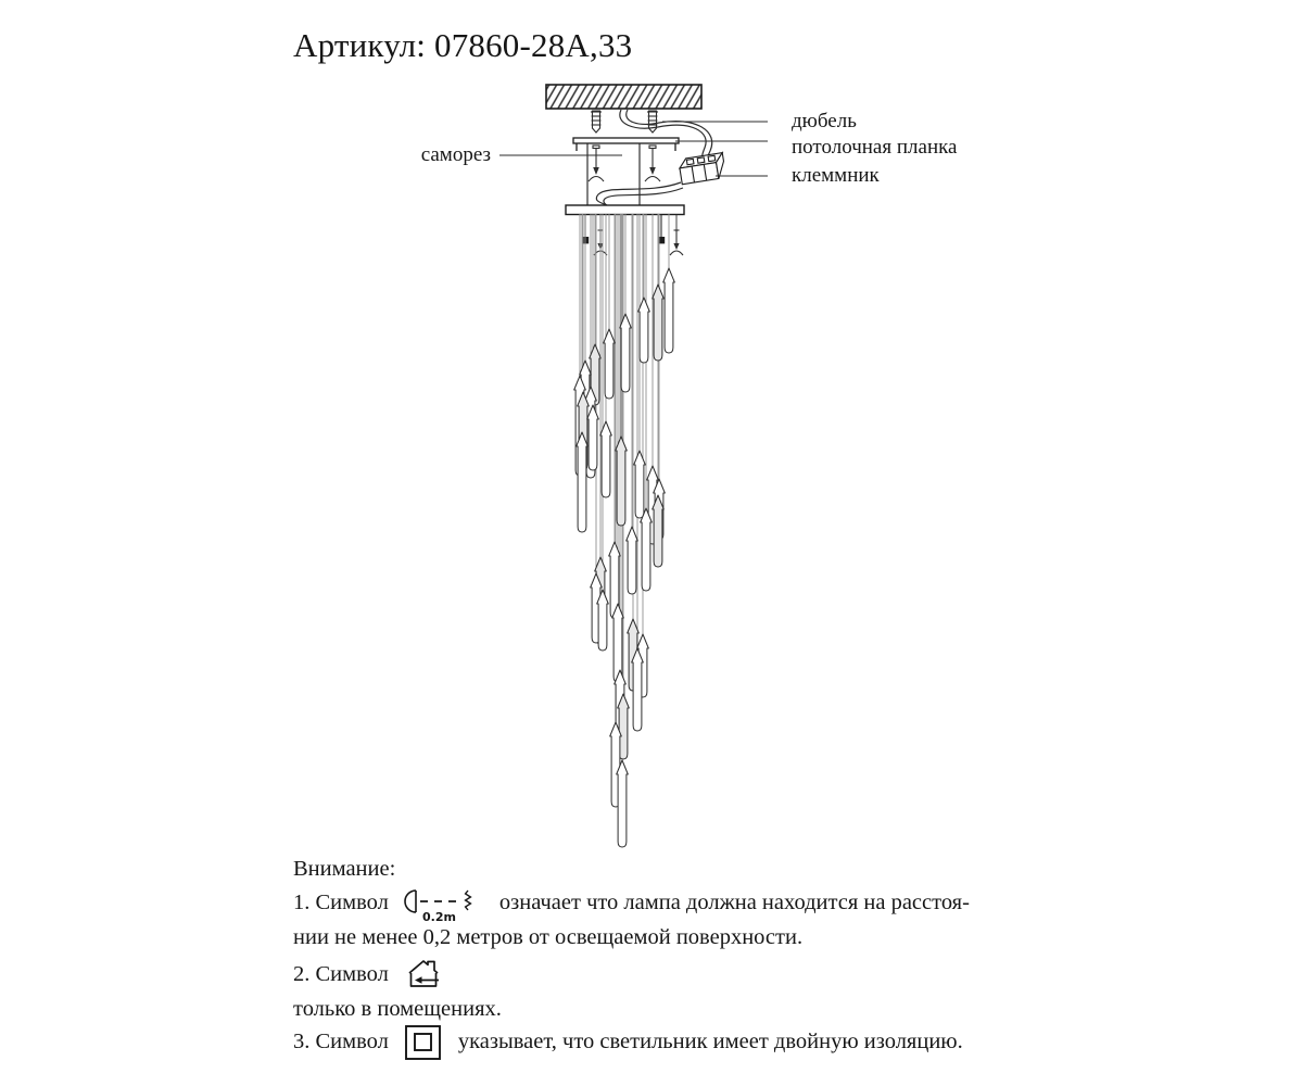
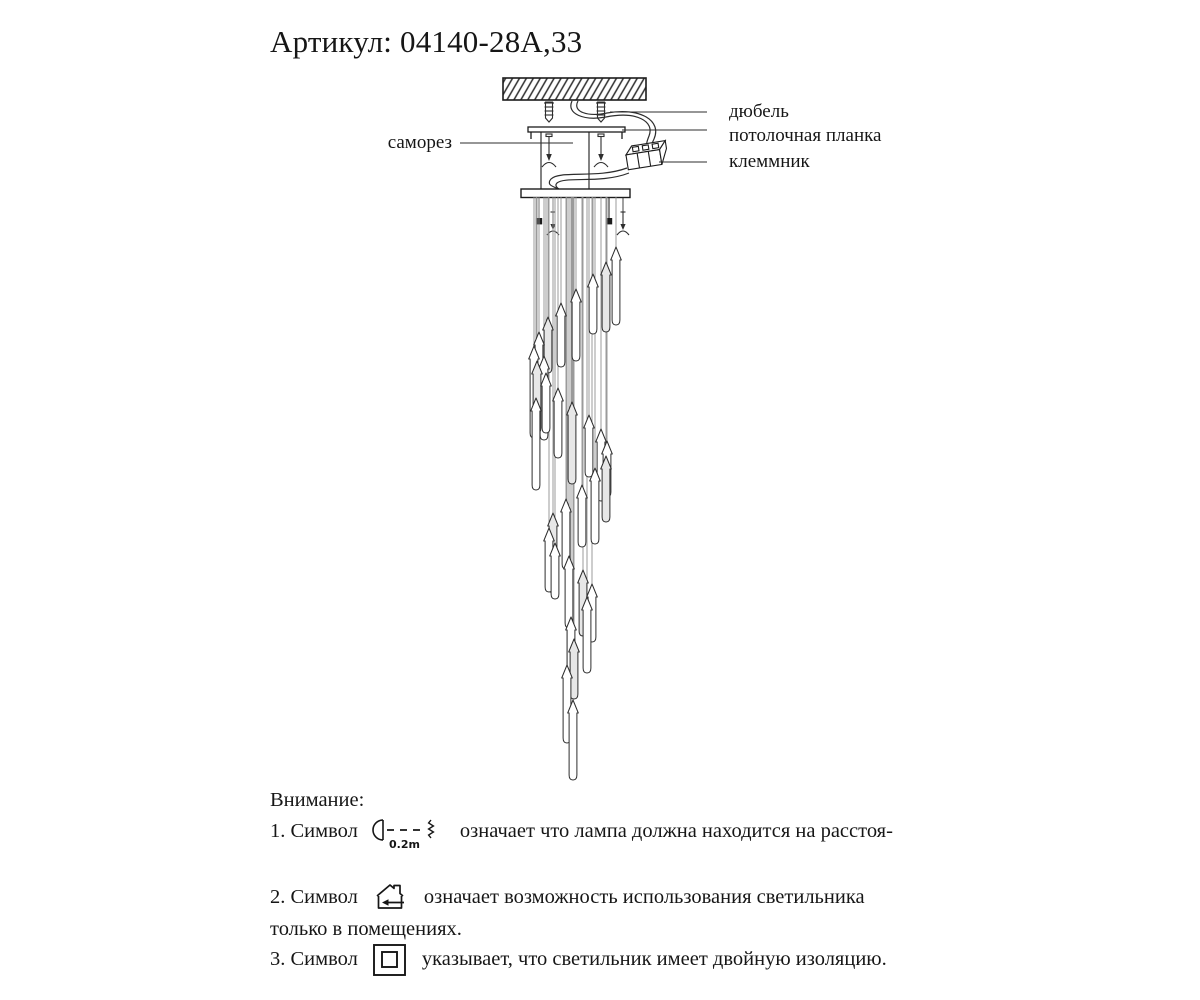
- Артикул: 07860-28A,33
+ Артикул: 04140-28A,33
  саморез
  дюбель
  потолочная планка
  клеммник
  Внимание:
  1. Символ
  0.2m
  означает что лампа должна находится на расстоя-
- нии не менее 0,2 метров от освещаемой поверхности.
  2. Символ
+ означает возможность использования светильника
  только в помещениях.
  3. Символ
  указывает, что светильник имеет двойную изоляцию.
